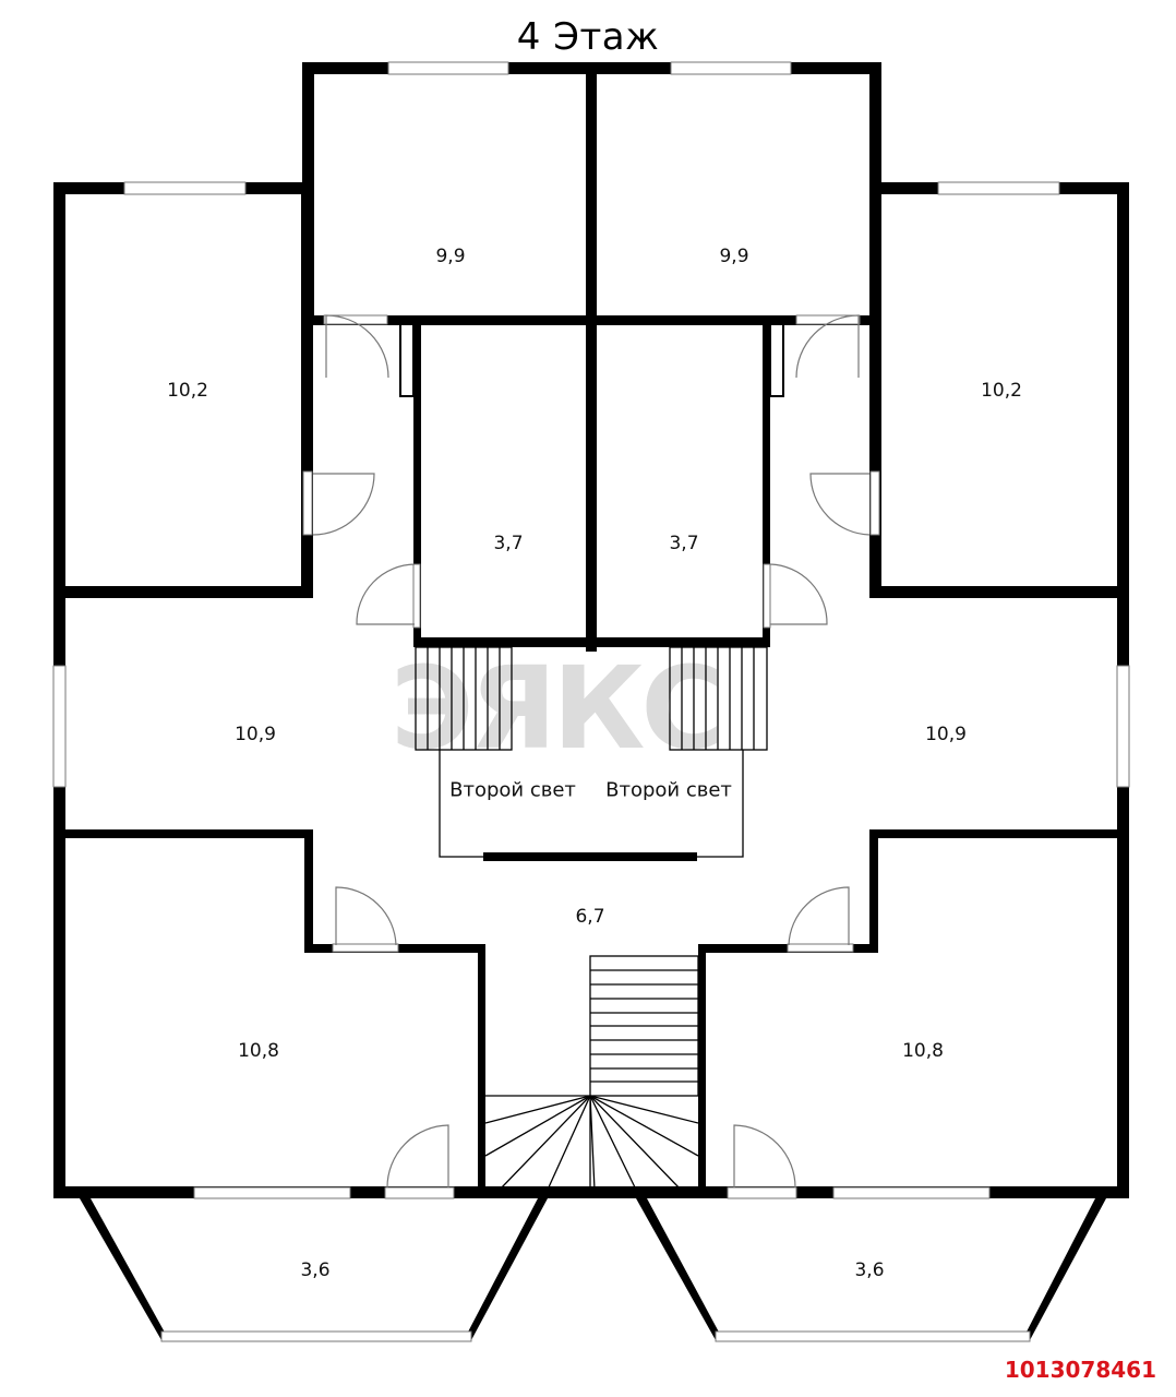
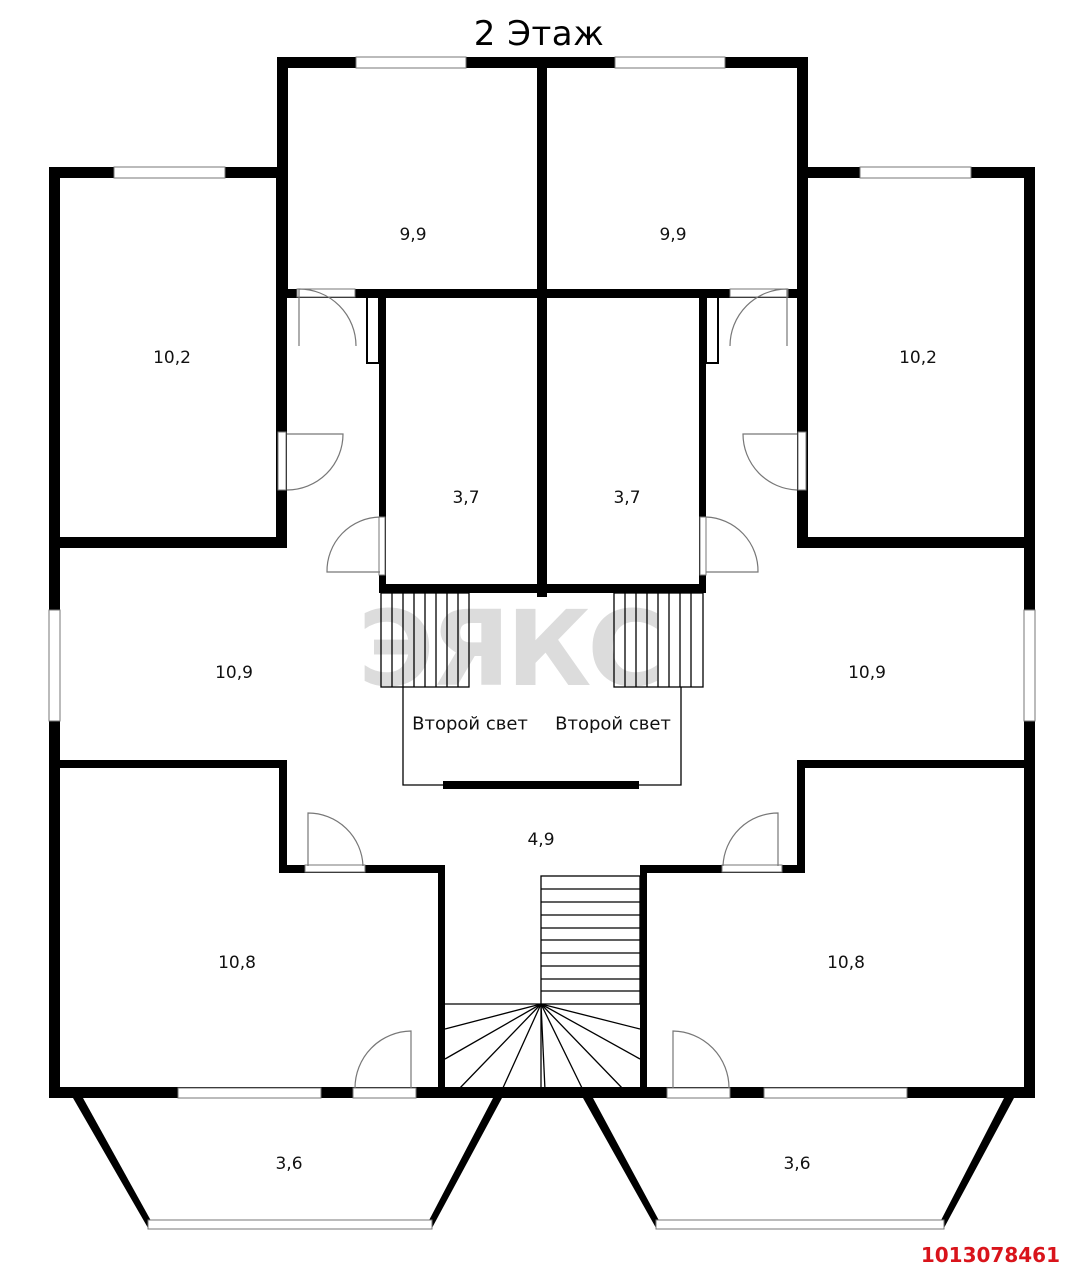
  ЭКС
- 4 Этаж
+ 2 Этаж
  9,9
  9,9
  10,2
  10,2
  3,7
  3,7
  10,9
  10,9
- 6,7
+ 4,9
  10,8
  10,8
  3,6
  3,6
  Второй свет
  Второй свет
  1013078461
